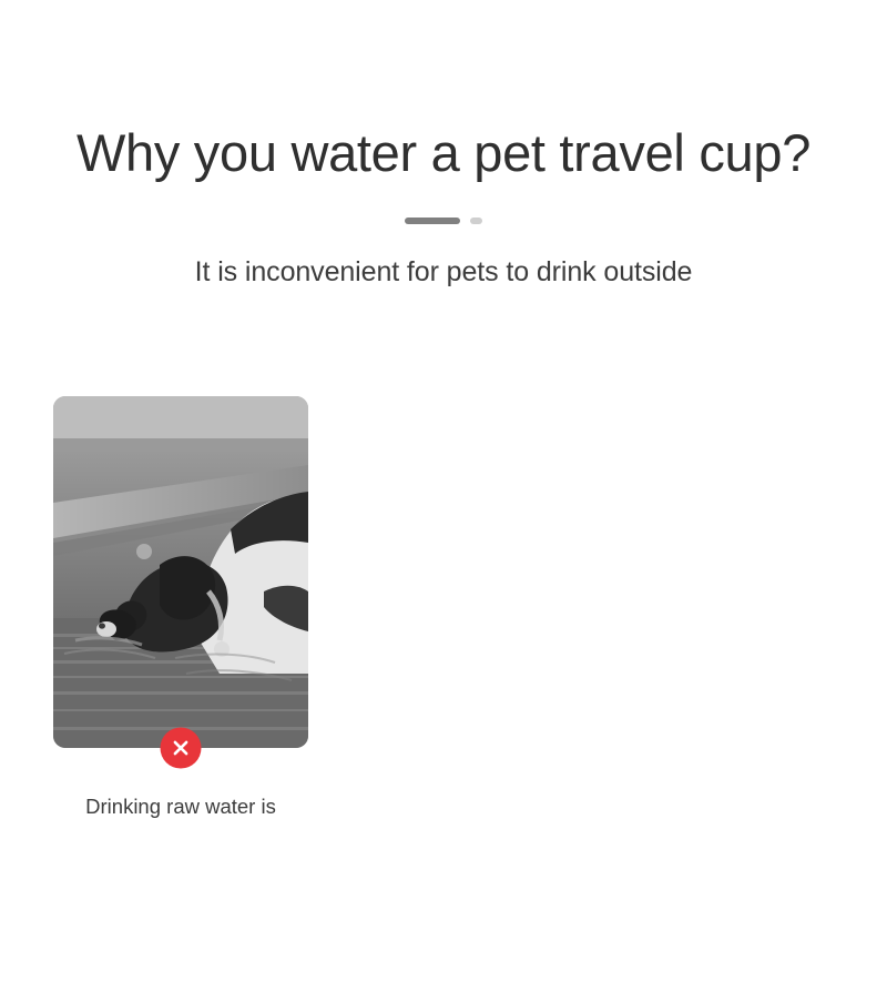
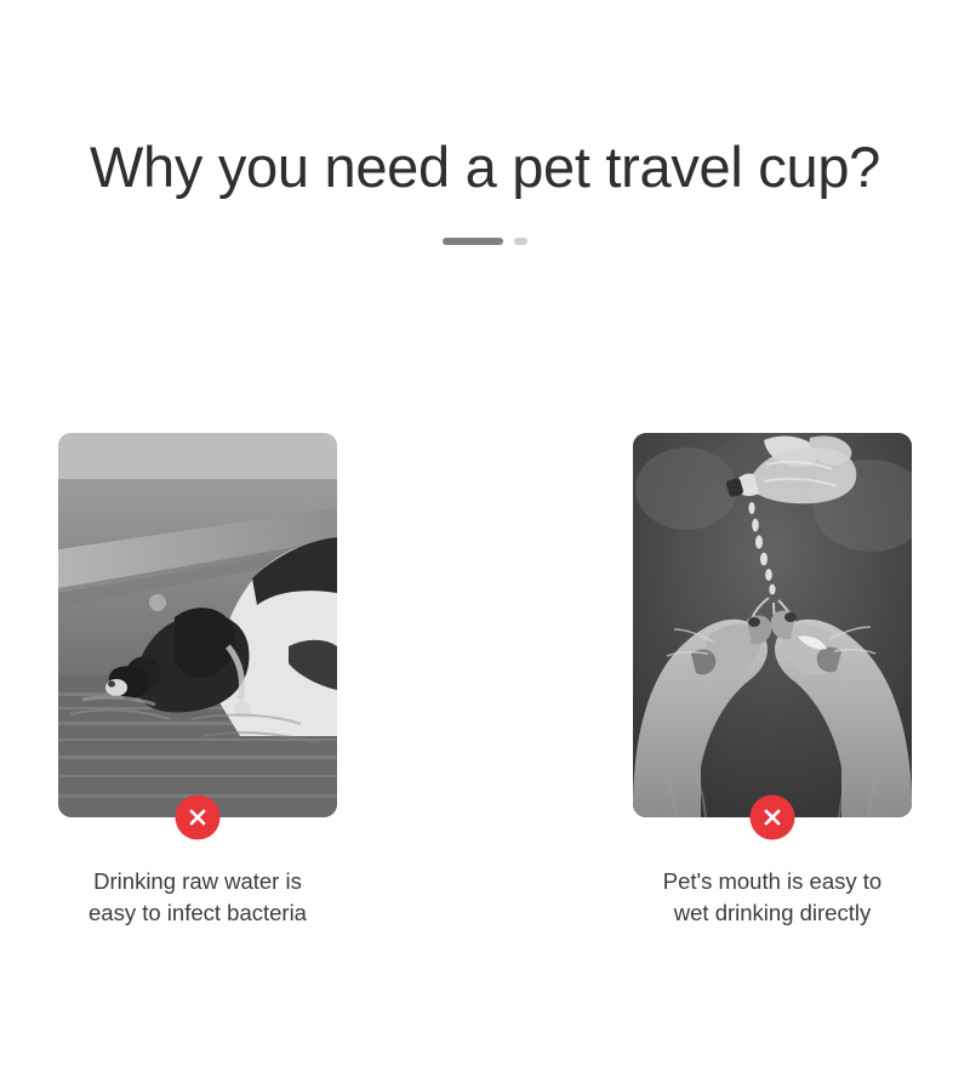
- Why you water a pet travel cup?
+ Why you need a pet travel cup?
- It is inconvenient for pets to drink outside
  Drinking raw water is
+ easy to infect bacteria
+ Pet's mouth is easy to
+ wet drinking directly
